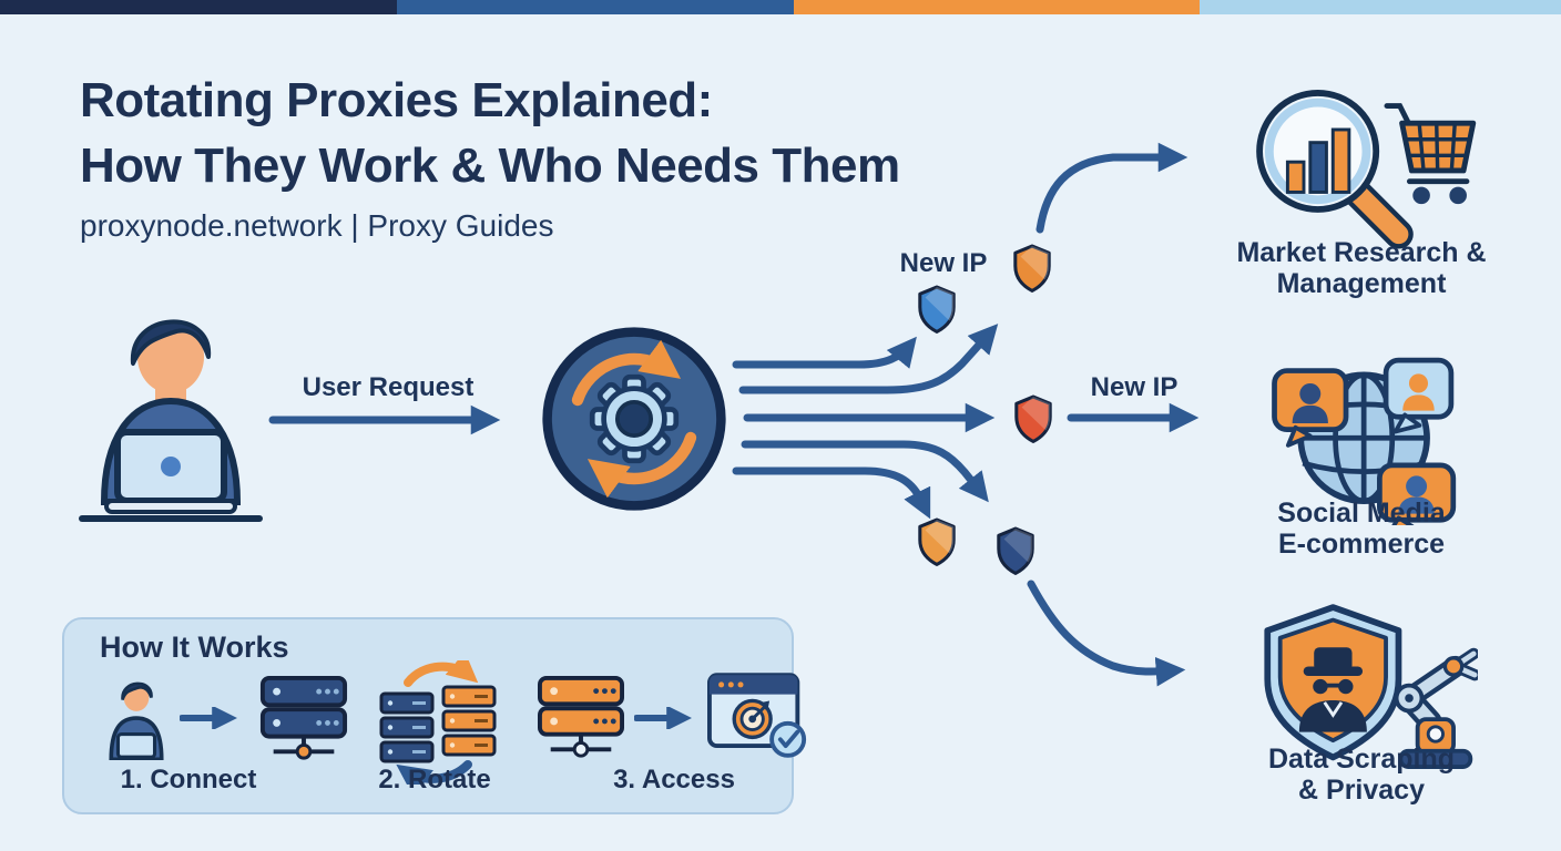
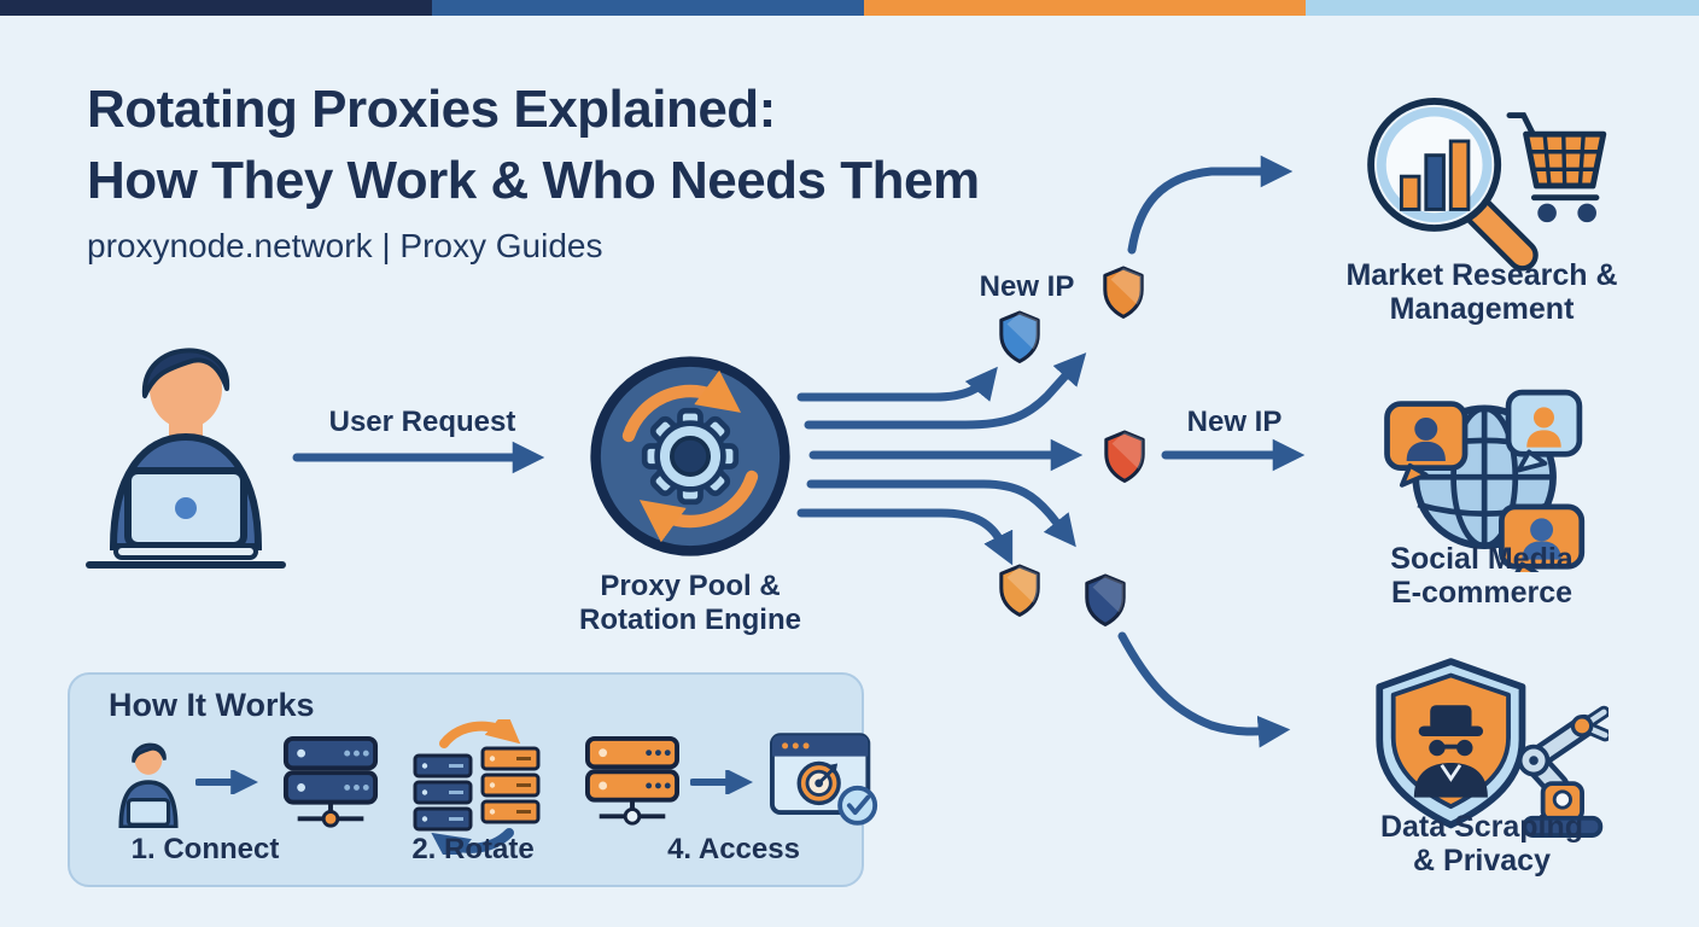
  Rotating Proxies Explained:
  How They Work & Who Needs Them
  proxynode.network | Proxy Guides
  User Request
+ Proxy Pool &
+ Rotation Engine
  New IP
  New IP
  Market Research &
  Management
  Social Media
  E-commerce
  Data Scraping
  & Privacy
  How It Works
  1. Connect
  2. Rotate
- 3. Access
+ 4. Access
